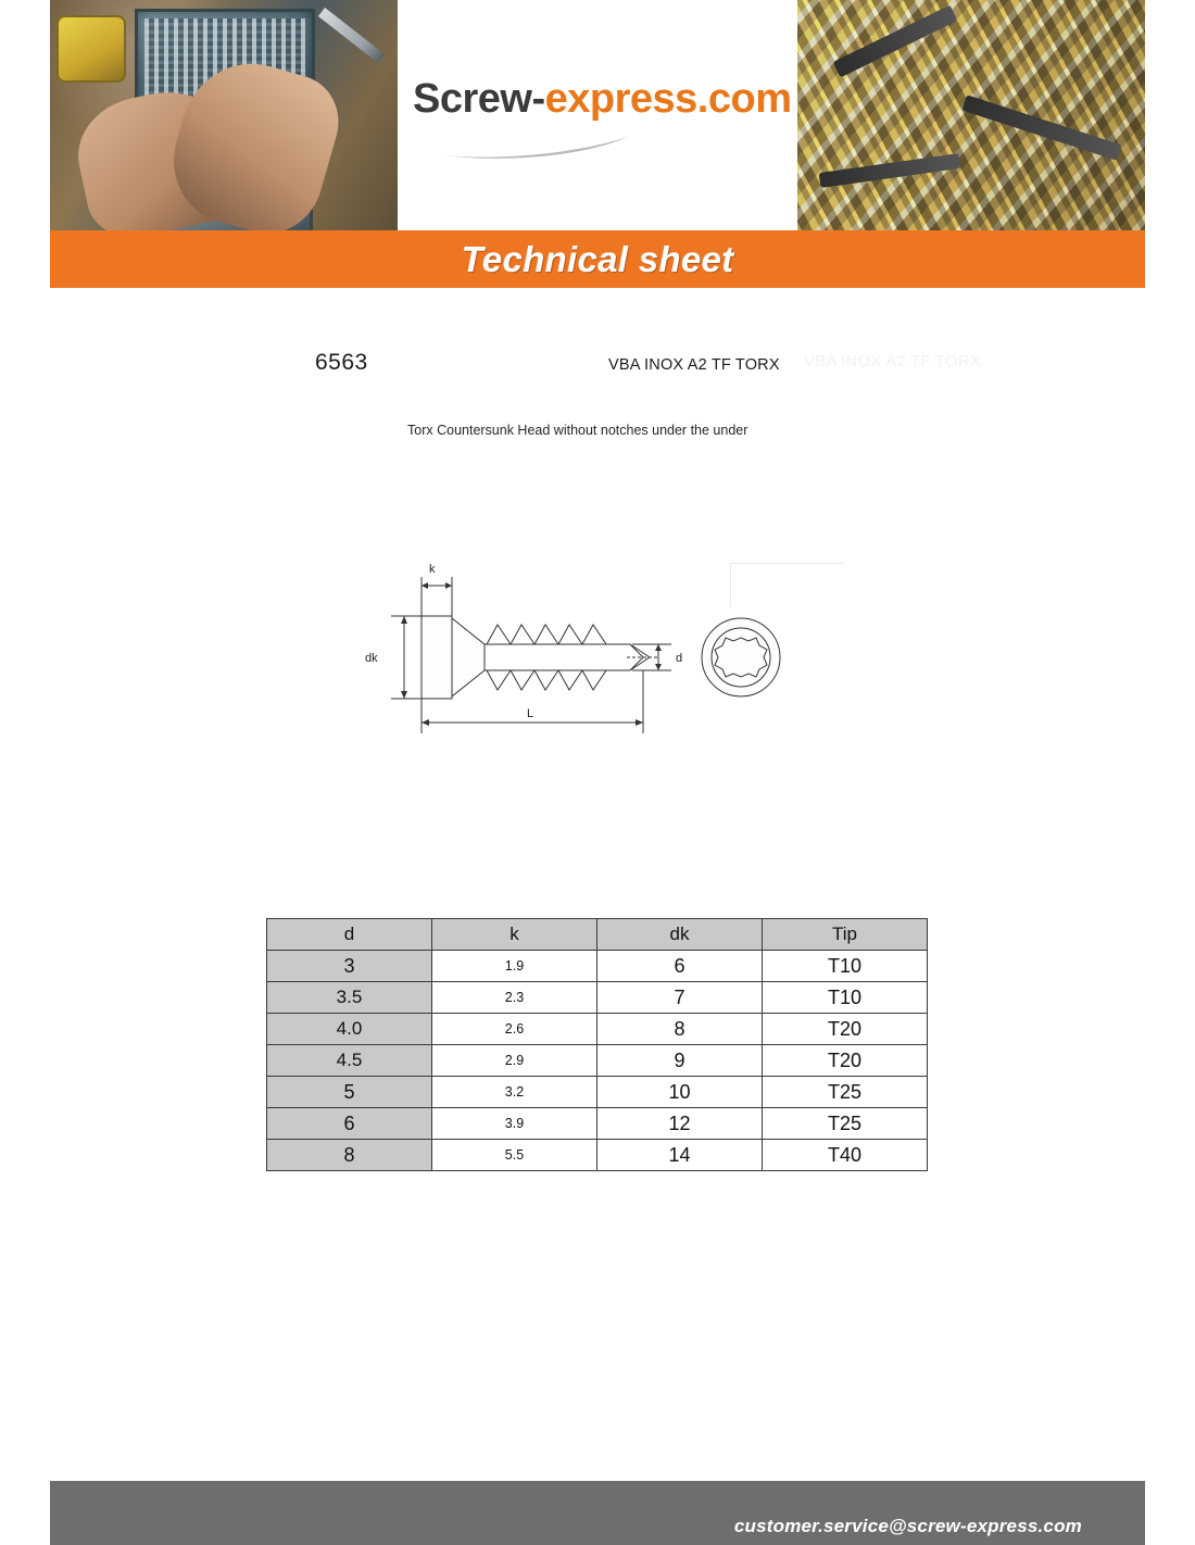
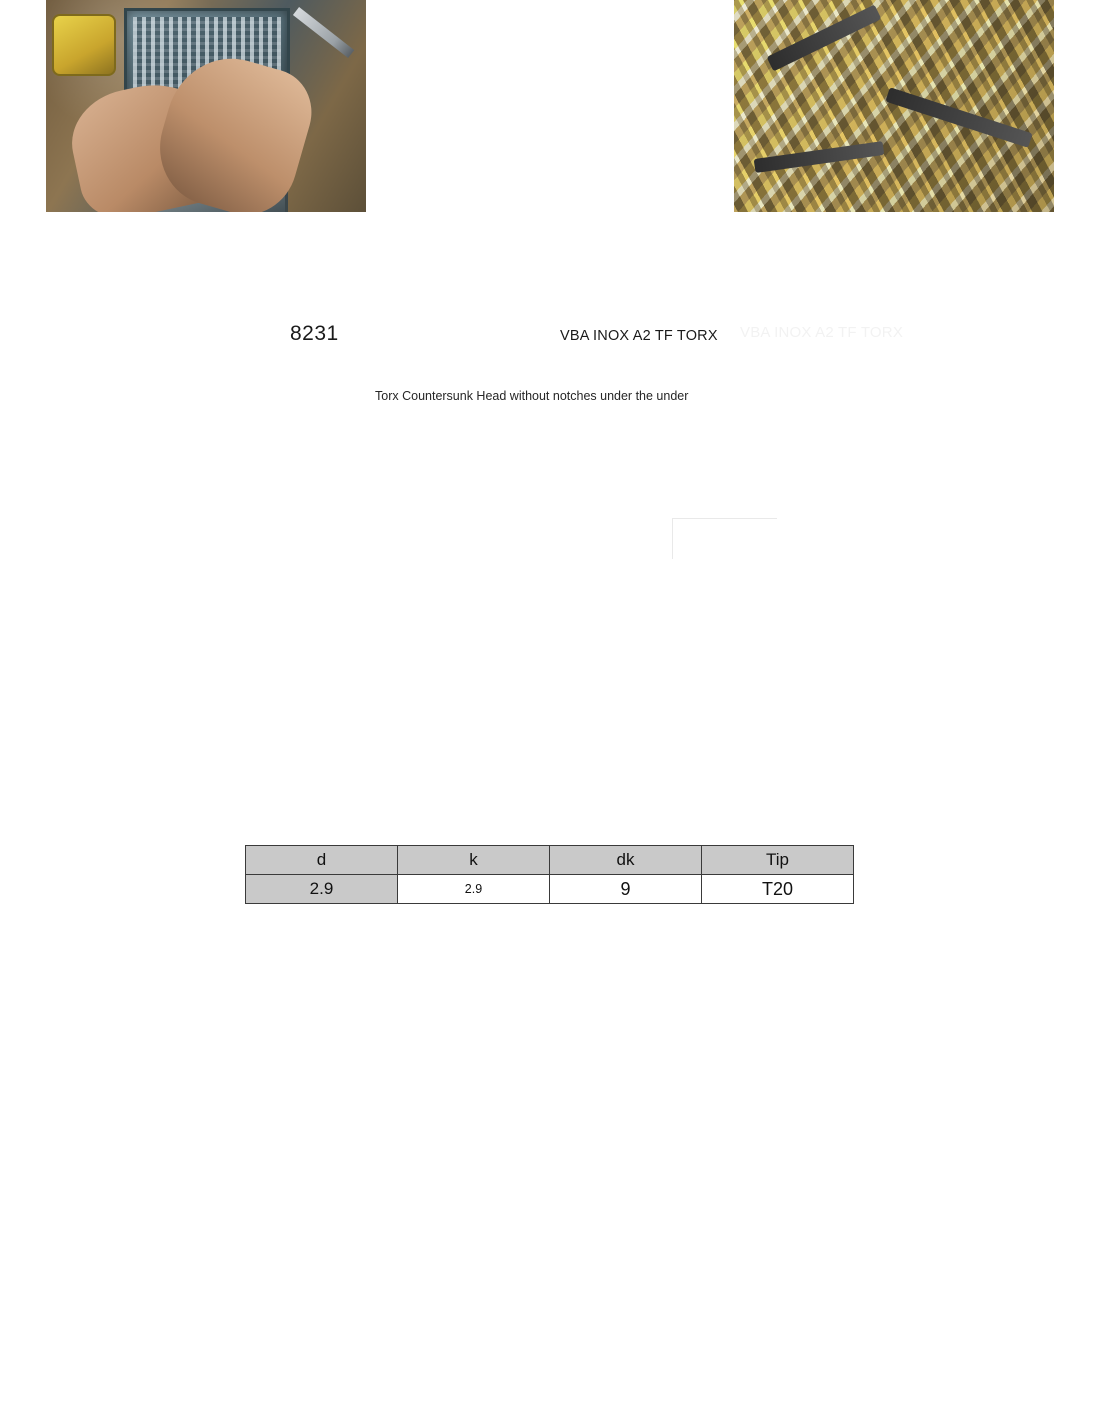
- Screw-express.com
- Technical sheet
- 6563
+ 8231
  VBA INOX A2 TF TORX
  Torx Countersunk Head without notches under the under
- k
- dk
- d
- L
  d	k	dk	Tip
- 3	1.9	6	T10
- 3.5	2.3	7	T10
- 4.0	2.6	8	T20
- 4.5	2.9	9	T20
+ 2.9	2.9	9	T20
- 5	3.2	10	T25
- 6	3.9	12	T25
- 8	5.5	14	T40
- customer.service@screw-express.com
